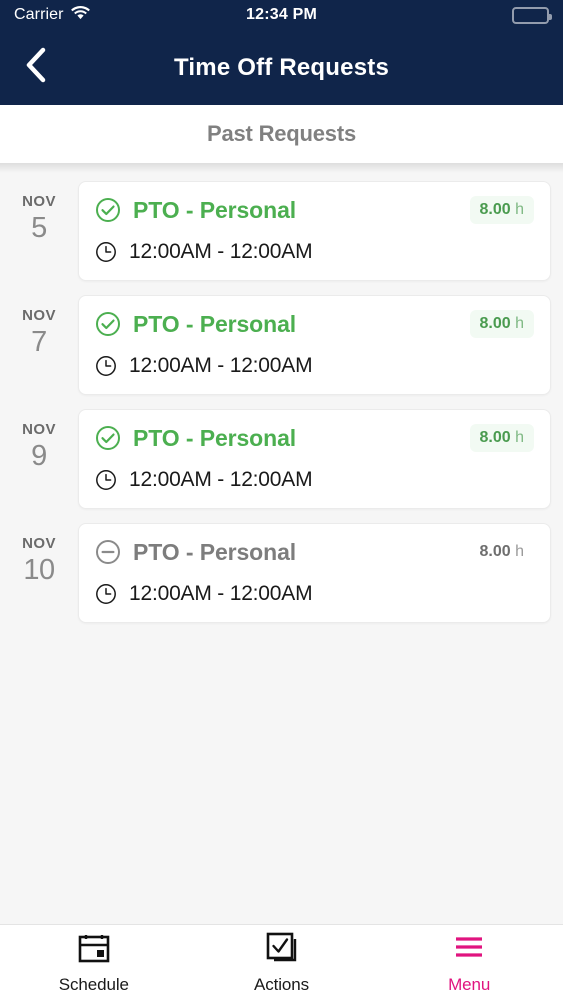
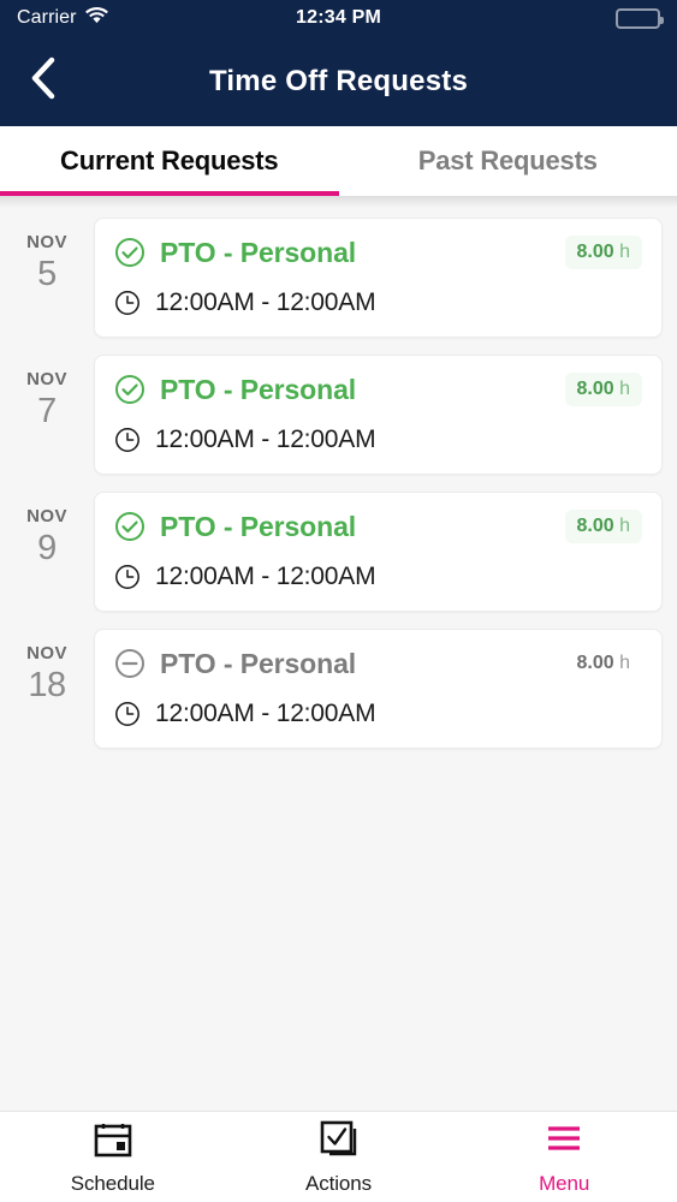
  Carrier
  12:34 PM
  Time Off Requests
+ Current Requests
  Past Requests
  NOV
  5
  PTO - Personal
  8.00 h
  12:00AM - 12:00AM
  NOV
  7
  PTO - Personal
  8.00 h
  12:00AM - 12:00AM
  NOV
  9
  PTO - Personal
  8.00 h
  12:00AM - 12:00AM
  NOV
- 10
+ 18
  PTO - Personal
  8.00 h
  12:00AM - 12:00AM
  Schedule
  Actions
  Menu
